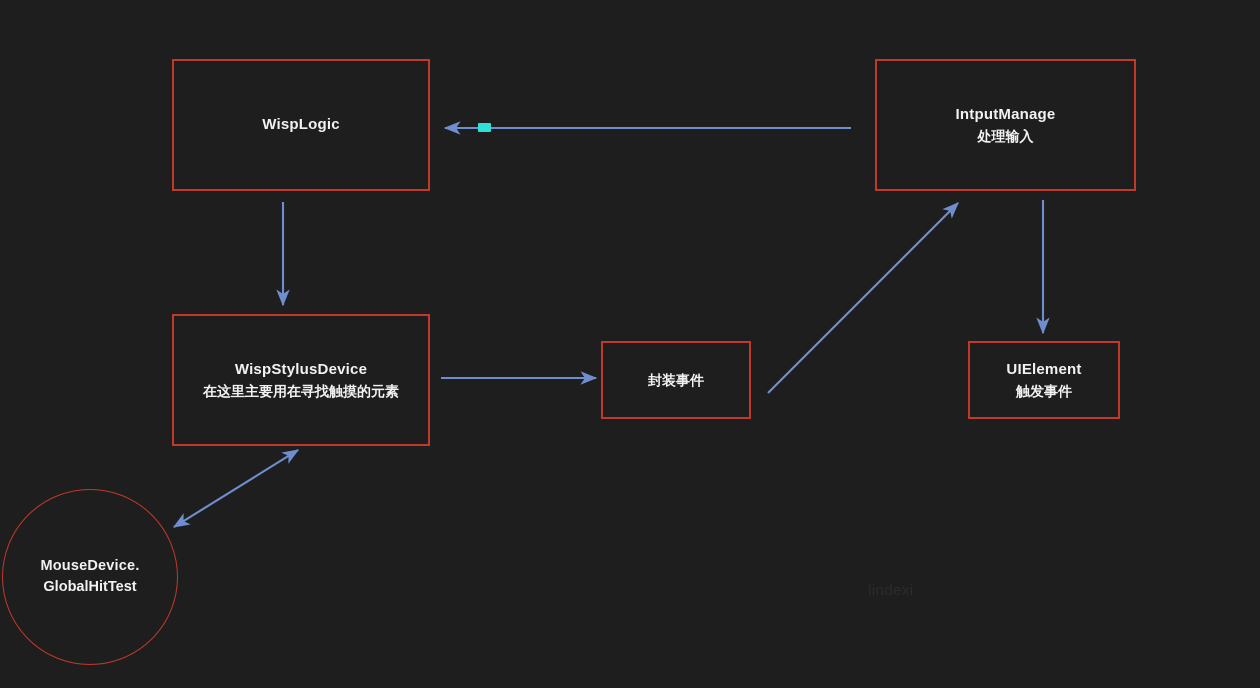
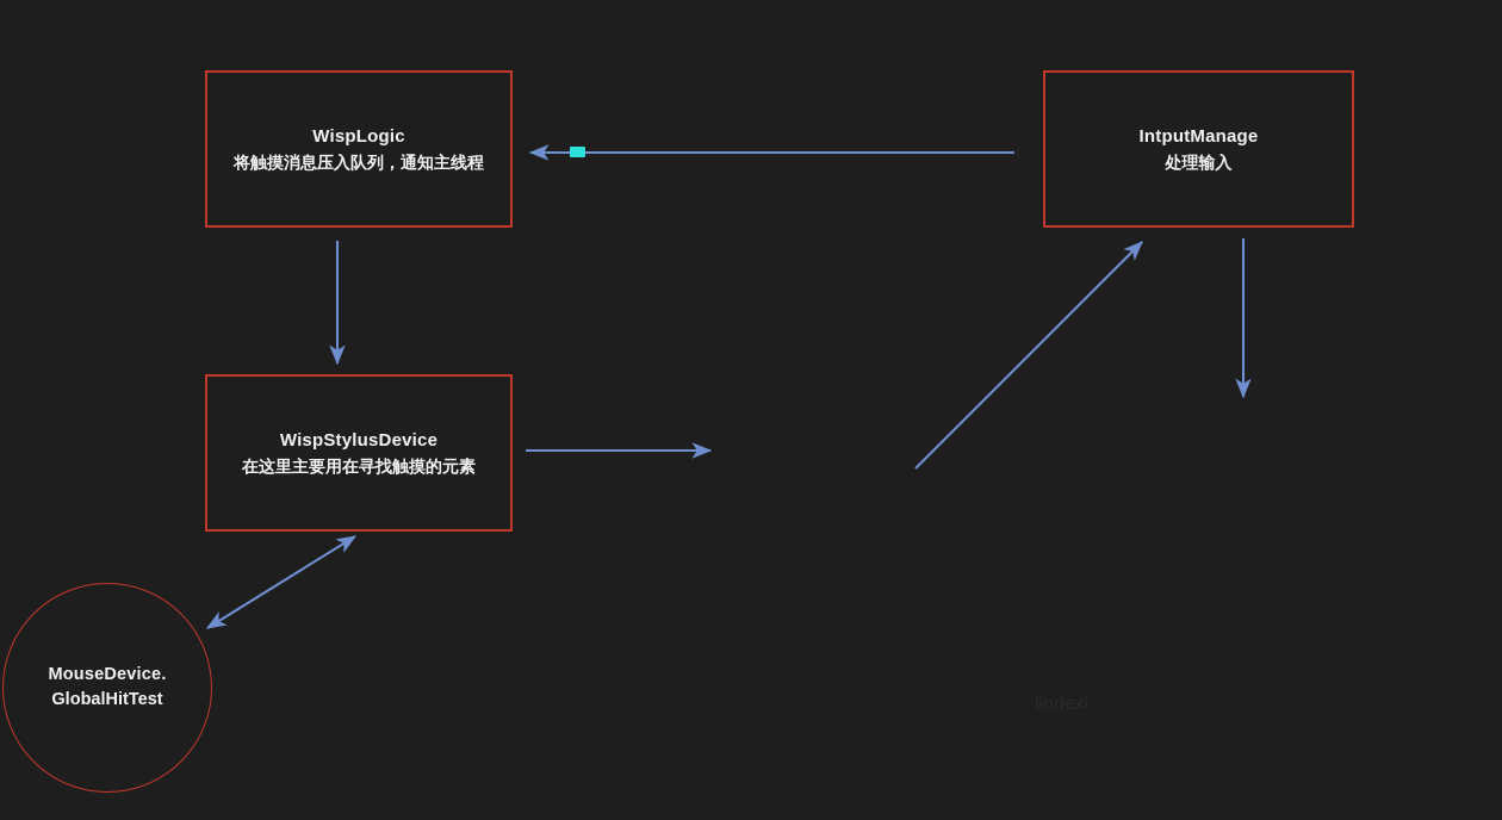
  WispLogic
+ 将触摸消息压入队列，通知主线程
  IntputManage
  处理输入
  WispStylusDevice
  在这里主要用在寻找触摸的元素
- 封装事件
- UIElement
- 触发事件
  MouseDevice.
  GlobalHitTest
